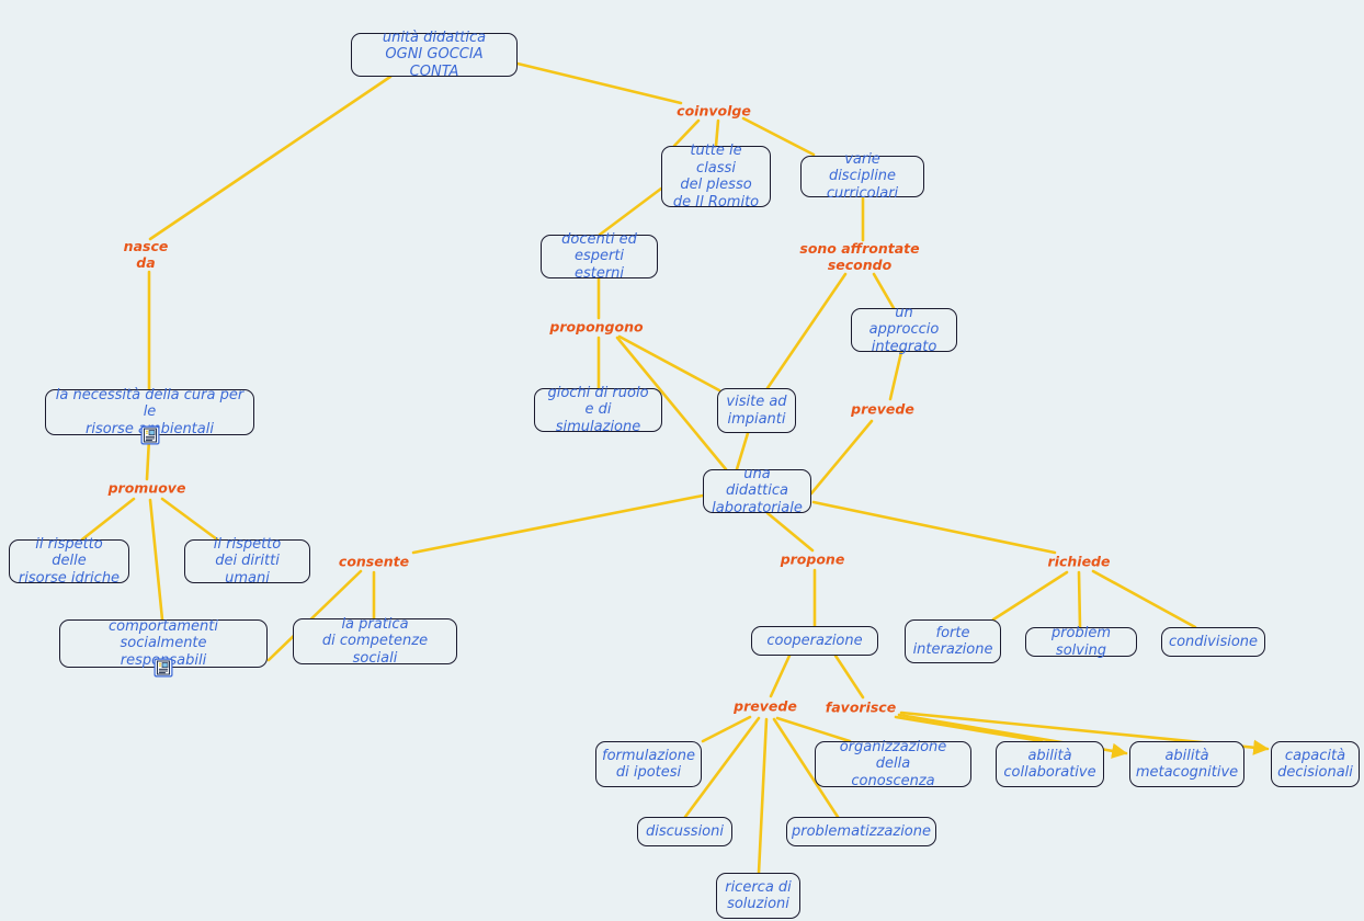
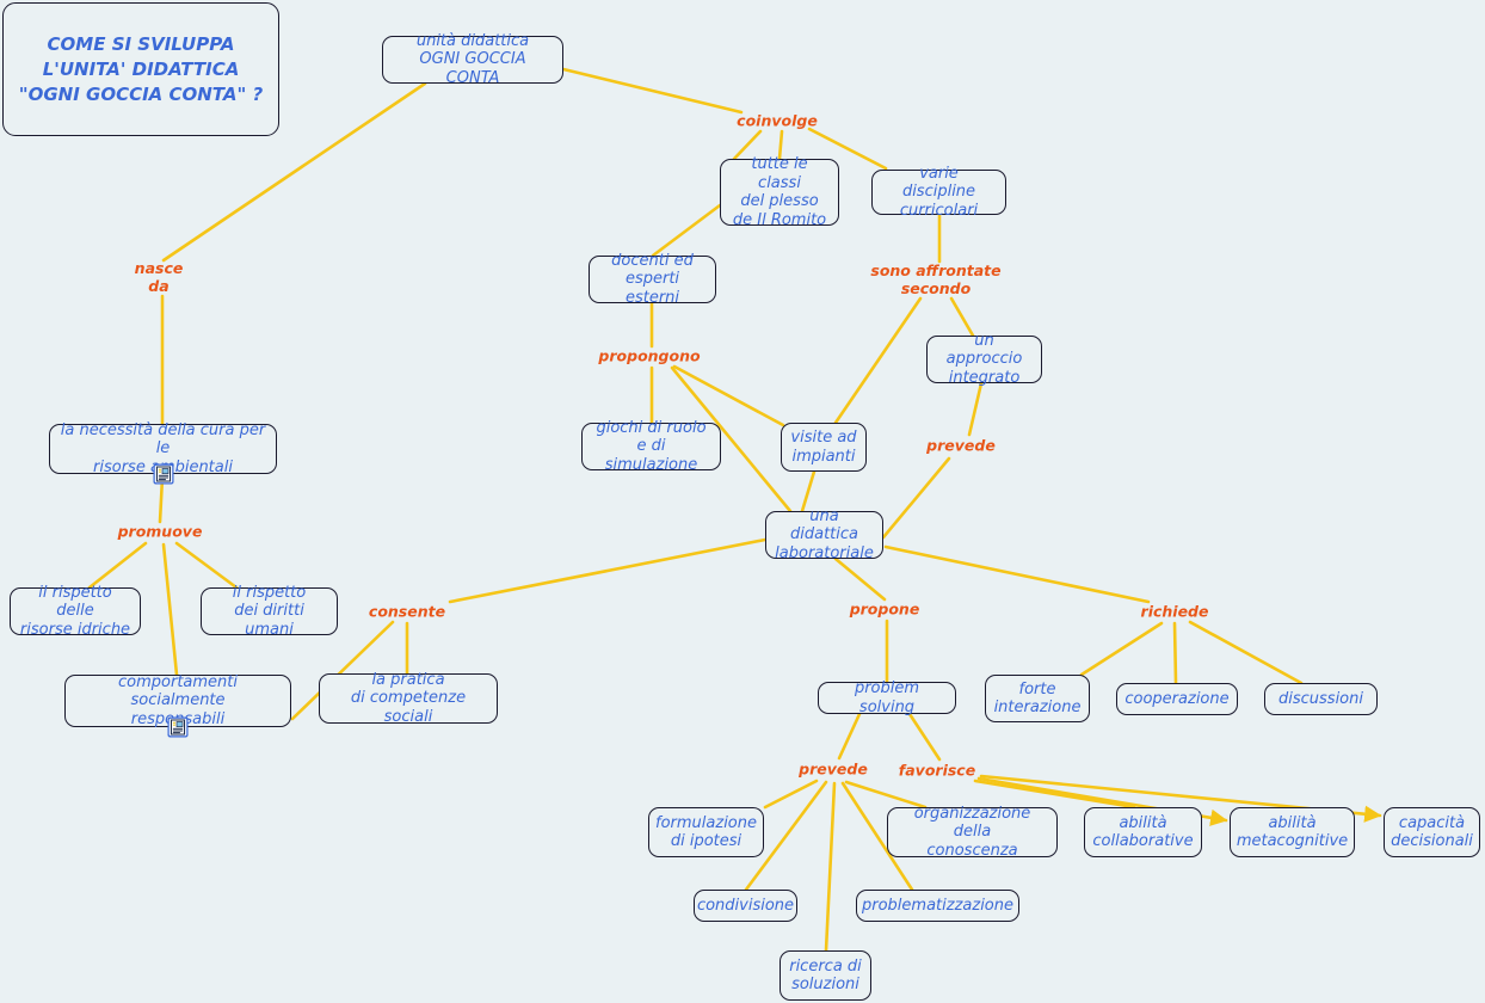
+ COME SI SVILUPPA
+ L'UNITA' DIDATTICA
+ "OGNI GOCCIA CONTA" ?
  unità didattica
  OGNI GOCCIA CONTA
  tutte le classi
  del plesso
  de Il Romito
  varie discipline
  curricolari
  docenti ed
  esperti esterni
  un approccio
  integrato
  la necessità della cura per le
  risorsebientali
  giochi di ruolo
  e di simulazione
  visite ad
  impianti
  una didattica
  laboratoriale
  il rispetto delle
  risorse idriche
  il rispetto
  dei diritti umani
  comportamenti socialmente
  respsabili
  la pratica
  di competenze sociali
- cooperazione
+ problem solving
  forte
  interazione
- problem solving
+ cooperazione
- condivisione
+ discussioni
  formulazione
  di ipotesi
  organizzazione della
  conoscenza
  abilità
  collaborative
  abilità
  metacognitive
  capacità
  decisionali
- discussioni
+ condivisione
  problematizzazione
  ricerca di
  soluzioni
  coinvolge
  nasce
  da
  sono affrontate
  secondo
  propongono
  prevede
  promuove
  consente
  propone
  richiede
  prevede
  favorisce
